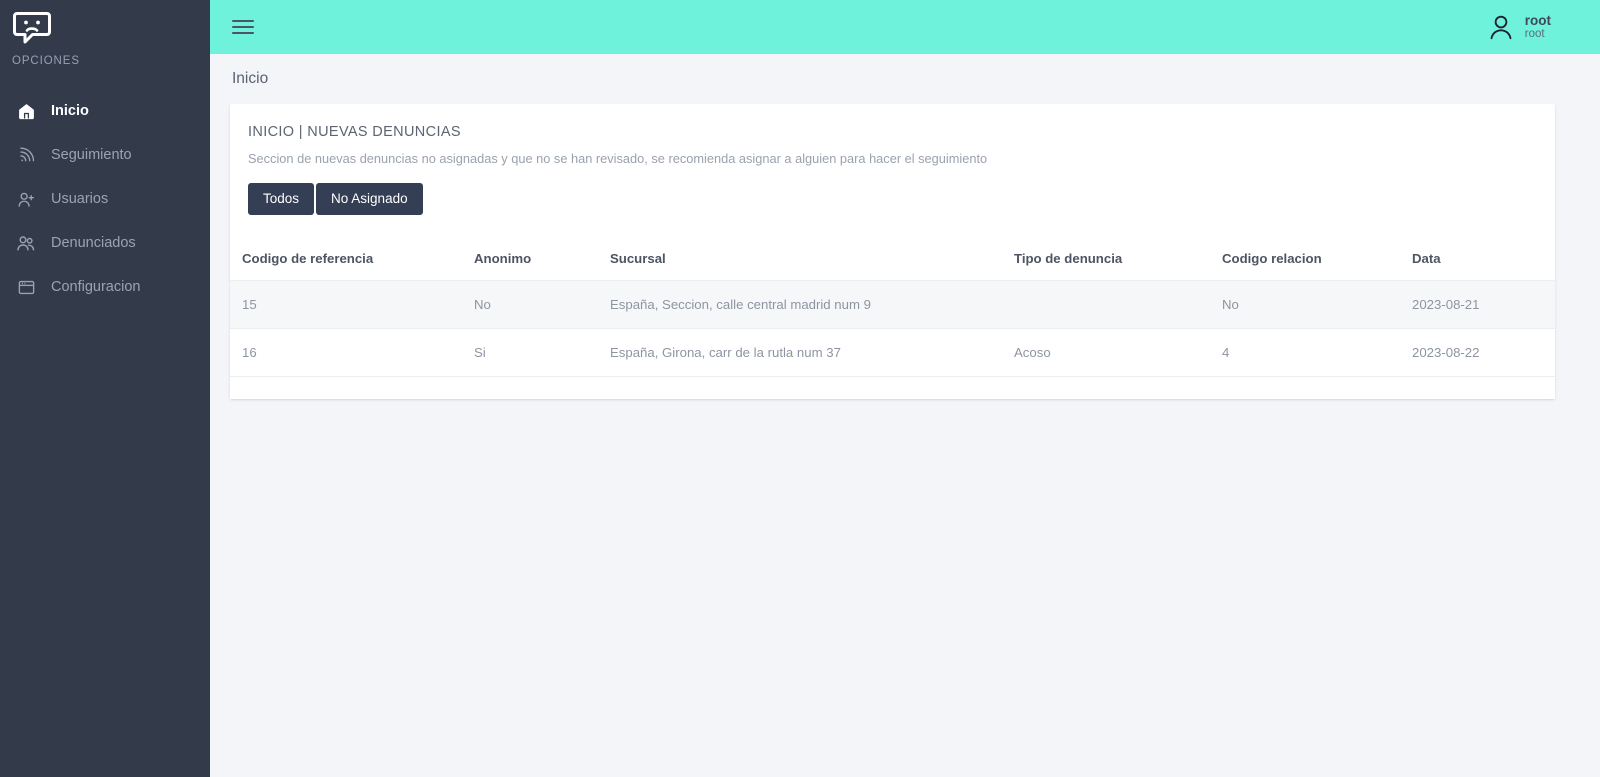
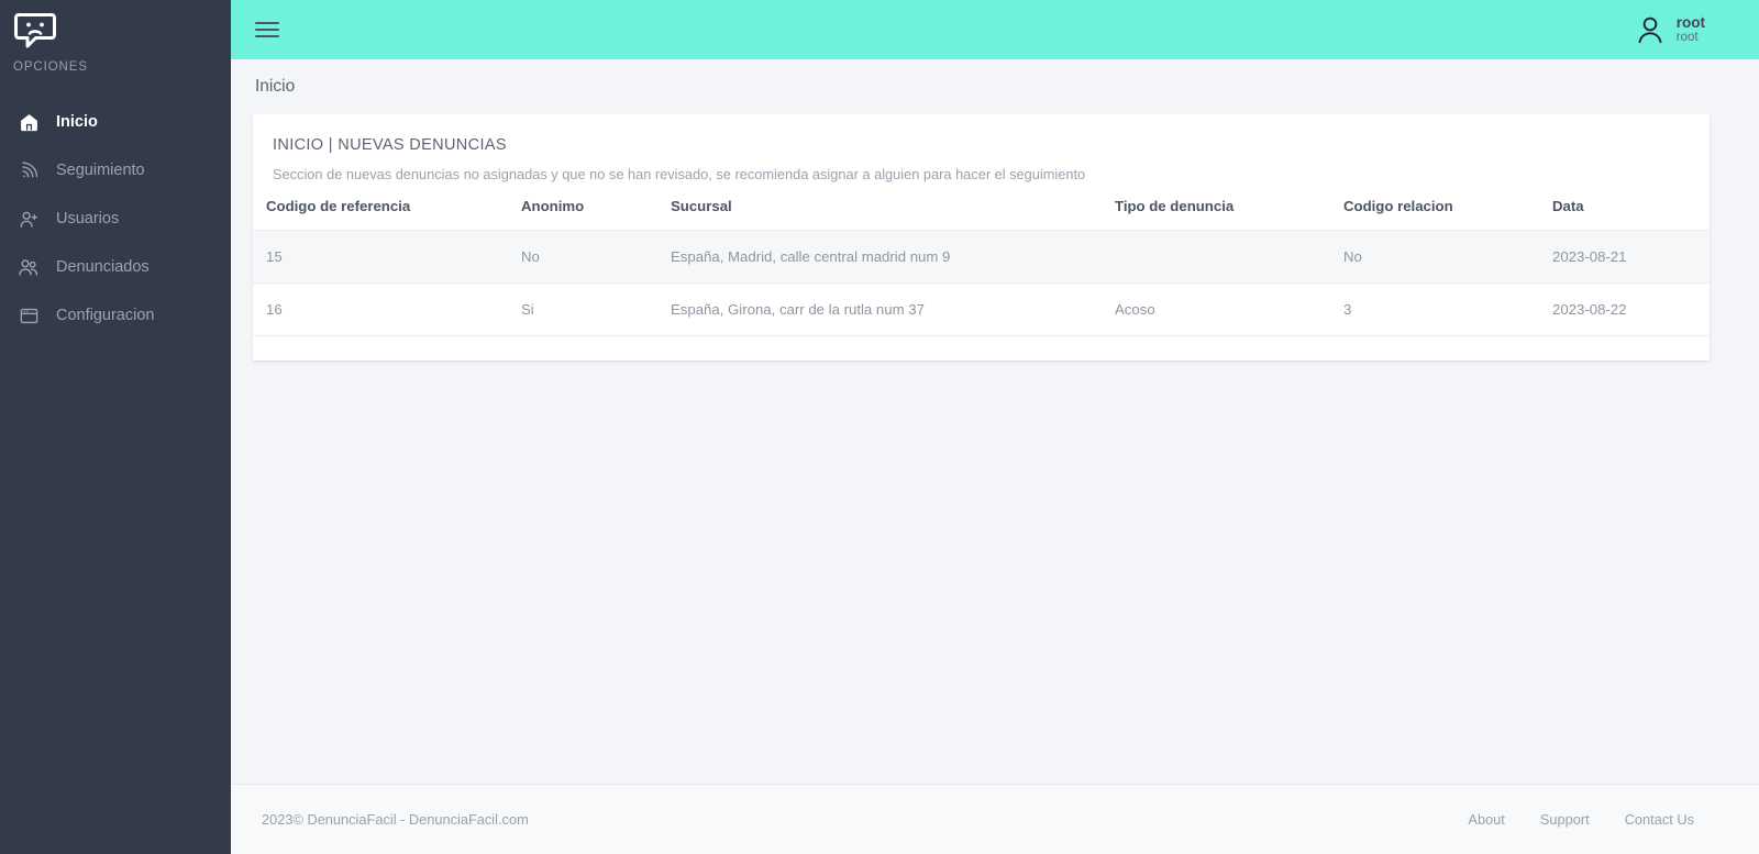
  OPCIONES
  Inicio
  Seguimiento
  Usuarios
  Denunciados
  Configuracion
  root
  root
  Inicio
  INICIO | NUEVAS DENUNCIAS
  Seccion de nuevas denuncias no asignadas y que no se han revisado, se recomienda asignar a alguien para hacer el seguimiento
- Todos
- No Asignado
  Codigo de referencia	Anonimo	Sucursal	Tipo de denuncia	Codigo relacion	Data
- 15	No	España, Seccion, calle central madrid num 9		No	2023-08-21
+ 15	No	España, Madrid, calle central madrid num 9		No	2023-08-21
- 16	Si	España, Girona, carr de la rutla num 37	Acoso	4	2023-08-22
+ 16	Si	España, Girona, carr de la rutla num 37	Acoso	3	2023-08-22
+ 2023© DenunciaFacil - DenunciaFacil.com
+ About
+ Support
+ Contact Us
